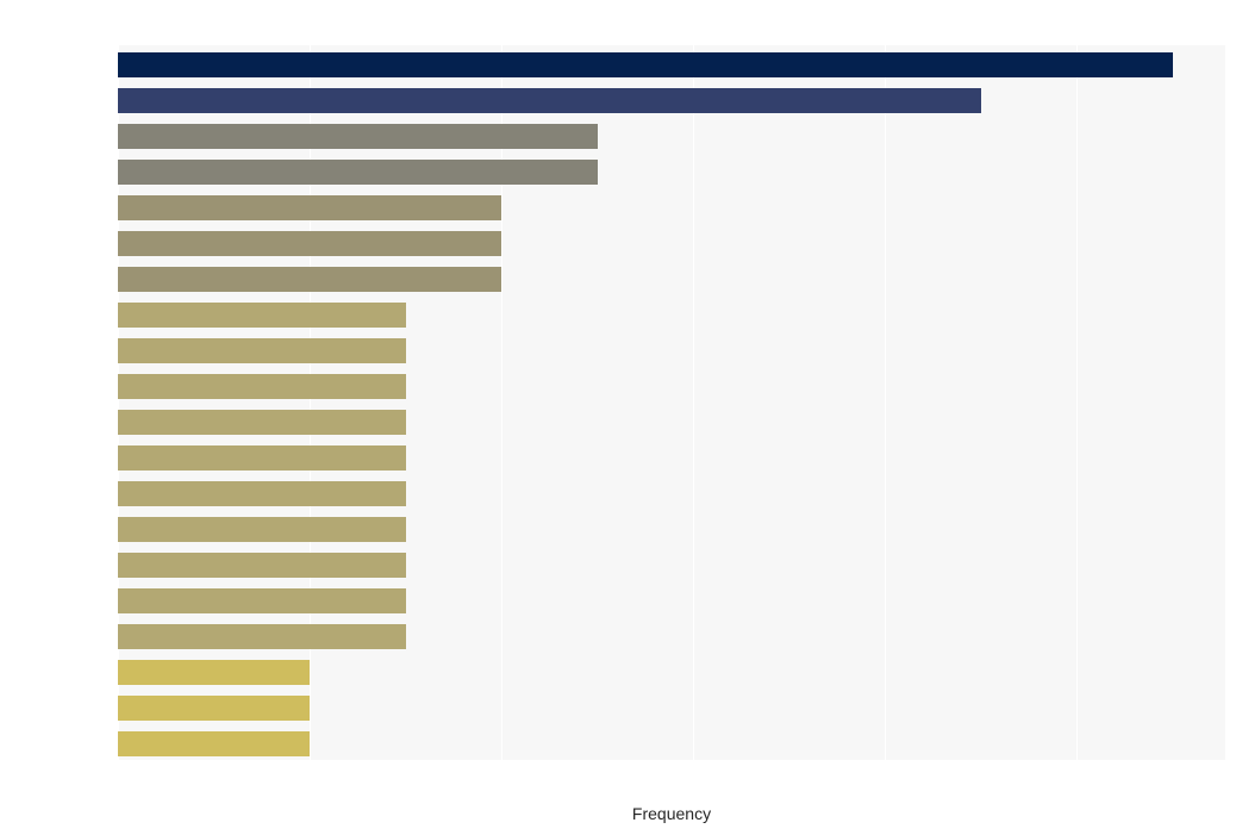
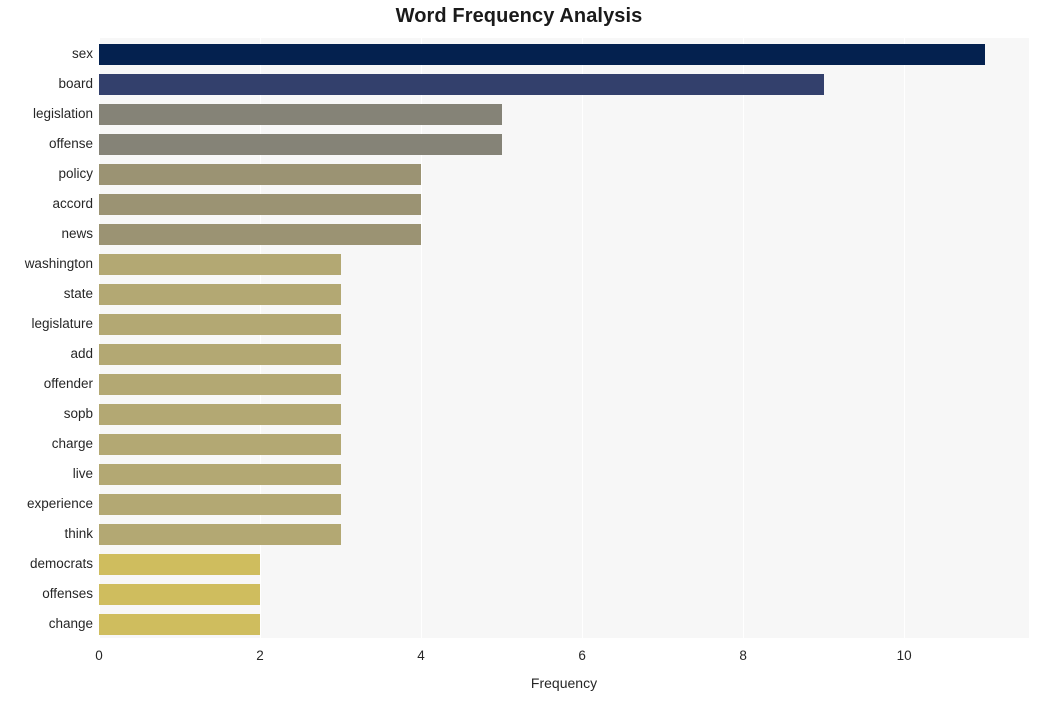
+ Word Frequency Analysis
+ sex
+ board
+ legislation
+ offense
+ policy
+ accord
+ news
+ washington
+ state
+ legislature
+ add
+ offender
+ sopb
+ charge
+ live
+ experience
+ think
+ democrats
+ offenses
+ change
+ 0
+ 2
+ 4
+ 6
+ 8
+ 10
  Frequency
